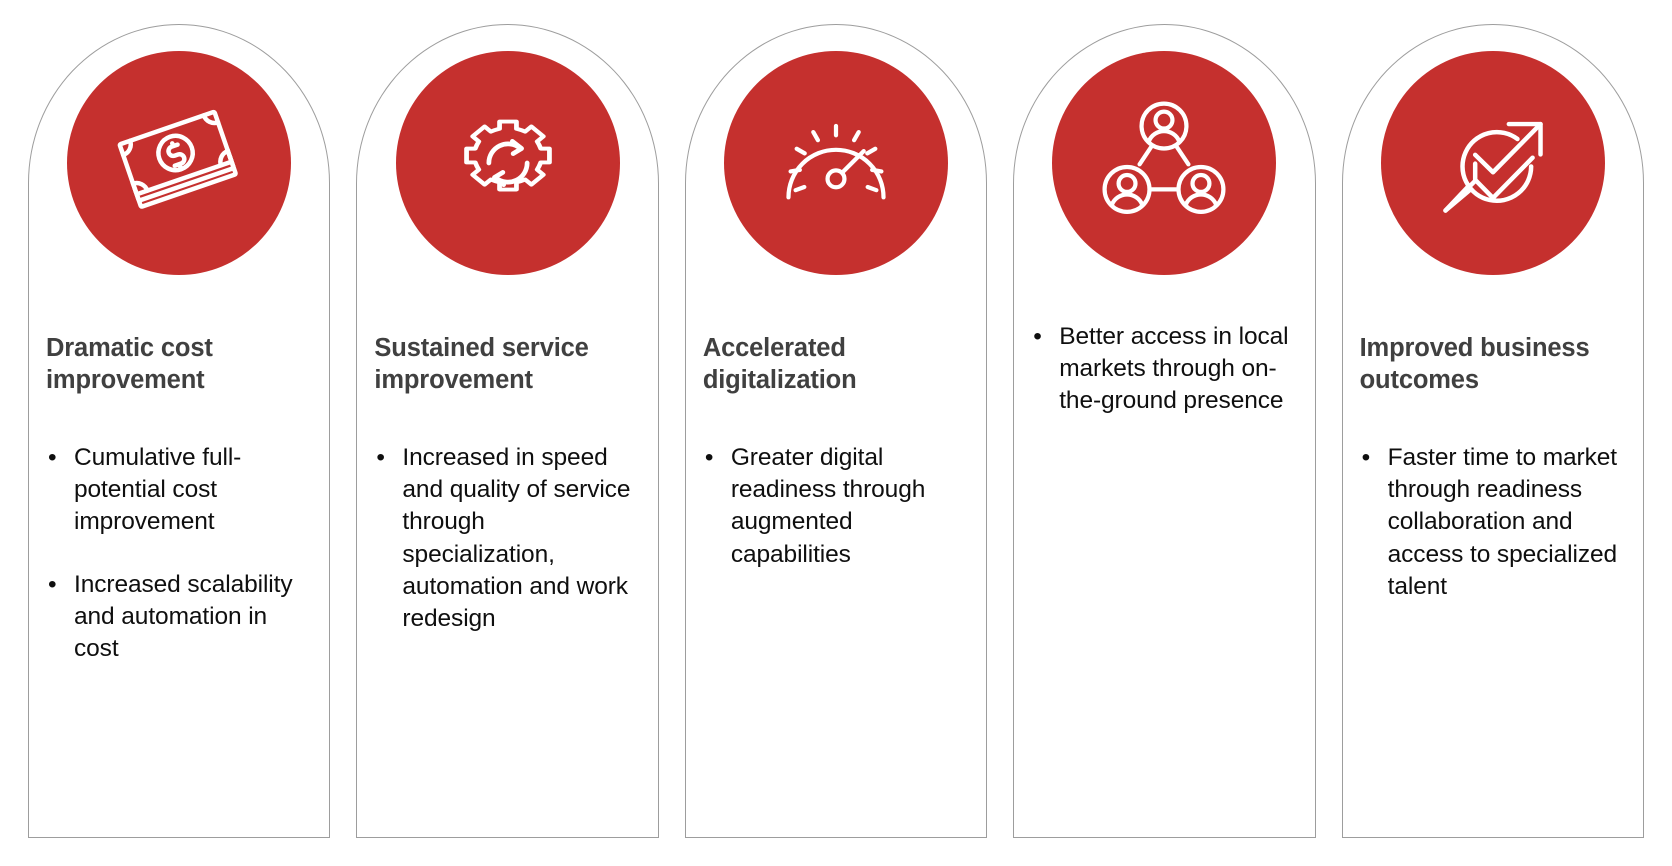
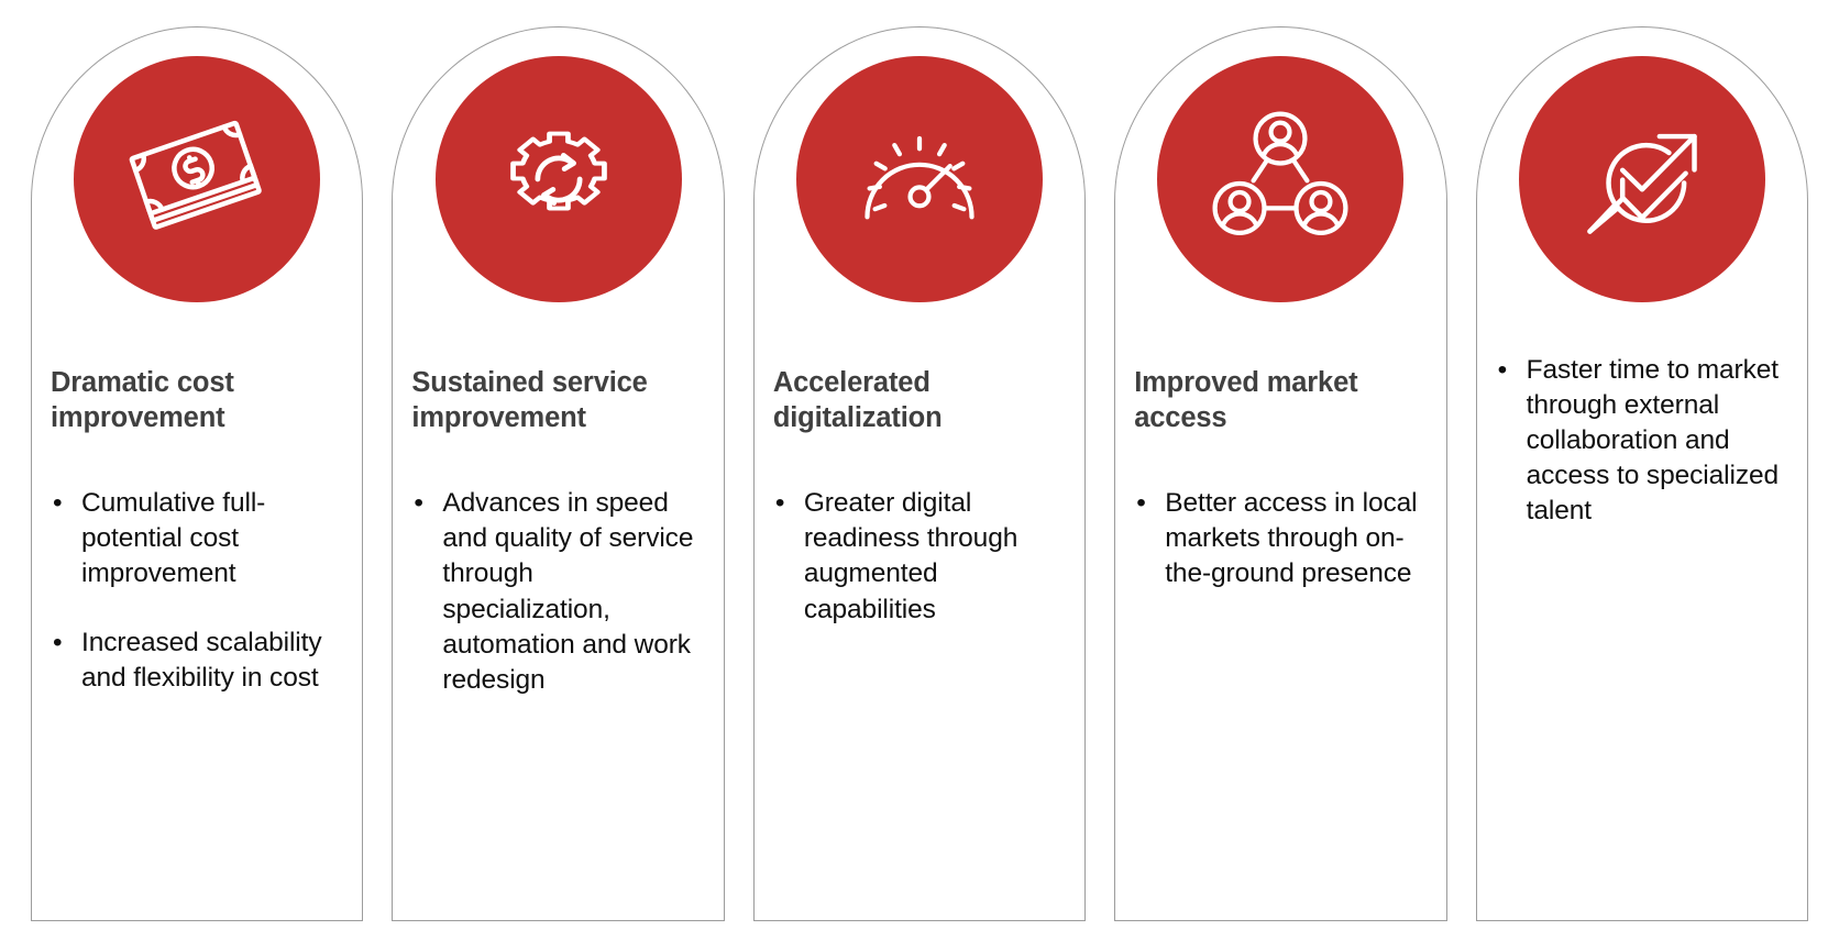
  Dramatic cost improvement
  •
  Cumulative full-potential cost improvement
  •
- Increased scalability and automation in cost
+ Increased scalability and flexibility in cost
  Sustained service improvement
  •
- Increased in speed and quality of service through specialization, automation and work redesign
+ Advances in speed and quality of service through specialization, automation and work redesign
  Accelerated digitalization
  •
  Greater digital readiness through augmented capabilities
+ Improved market access
  •
  Better access in local markets through on-the-ground presence
- Improved business outcomes
  •
- Faster time to market through readiness collaboration and access to specialized talent
+ Faster time to market through external collaboration and access to specialized talent
